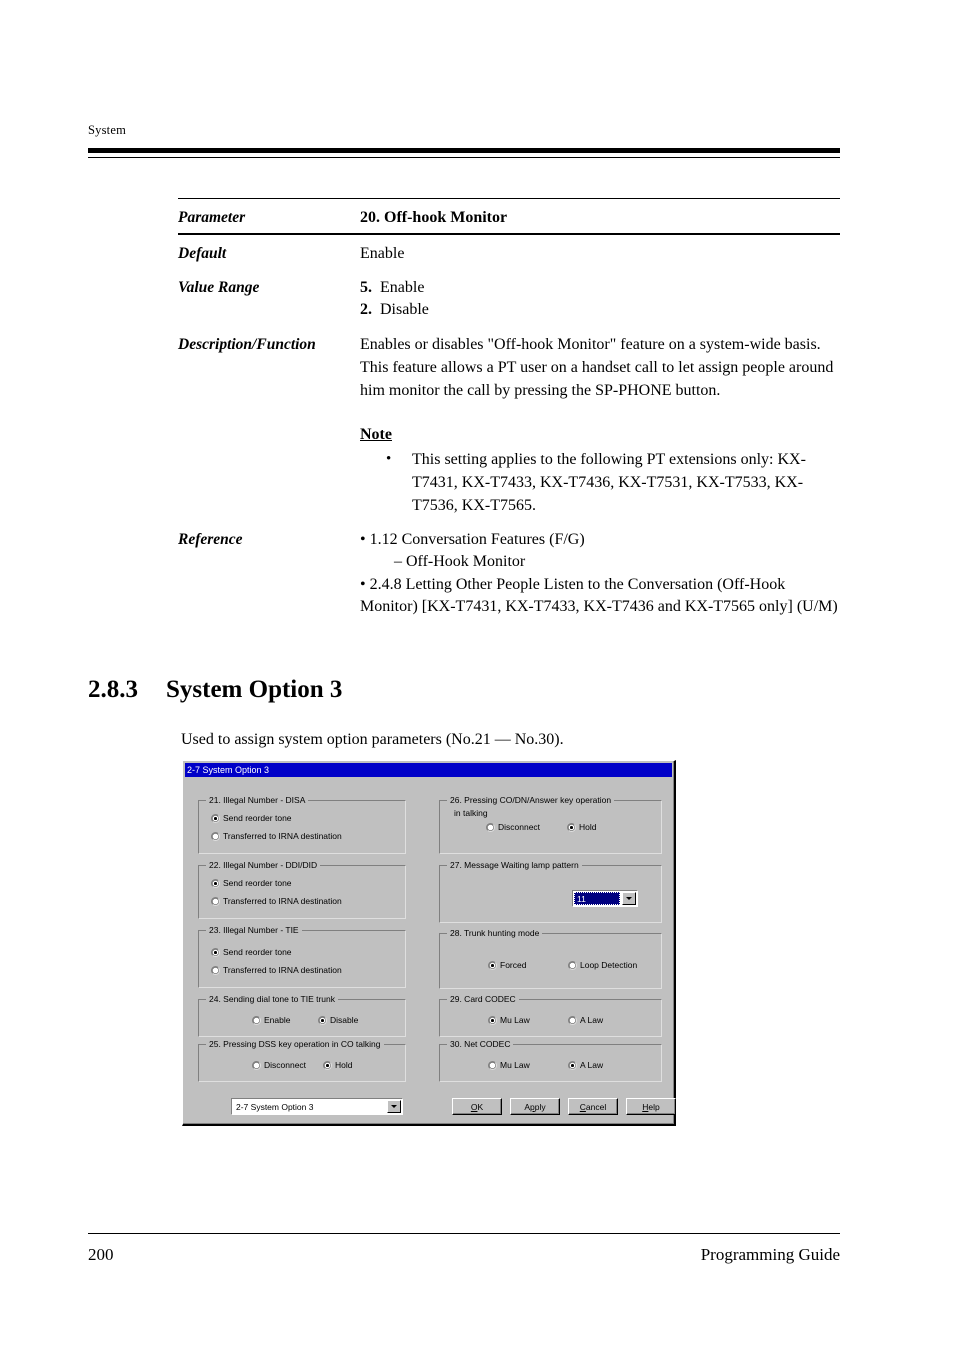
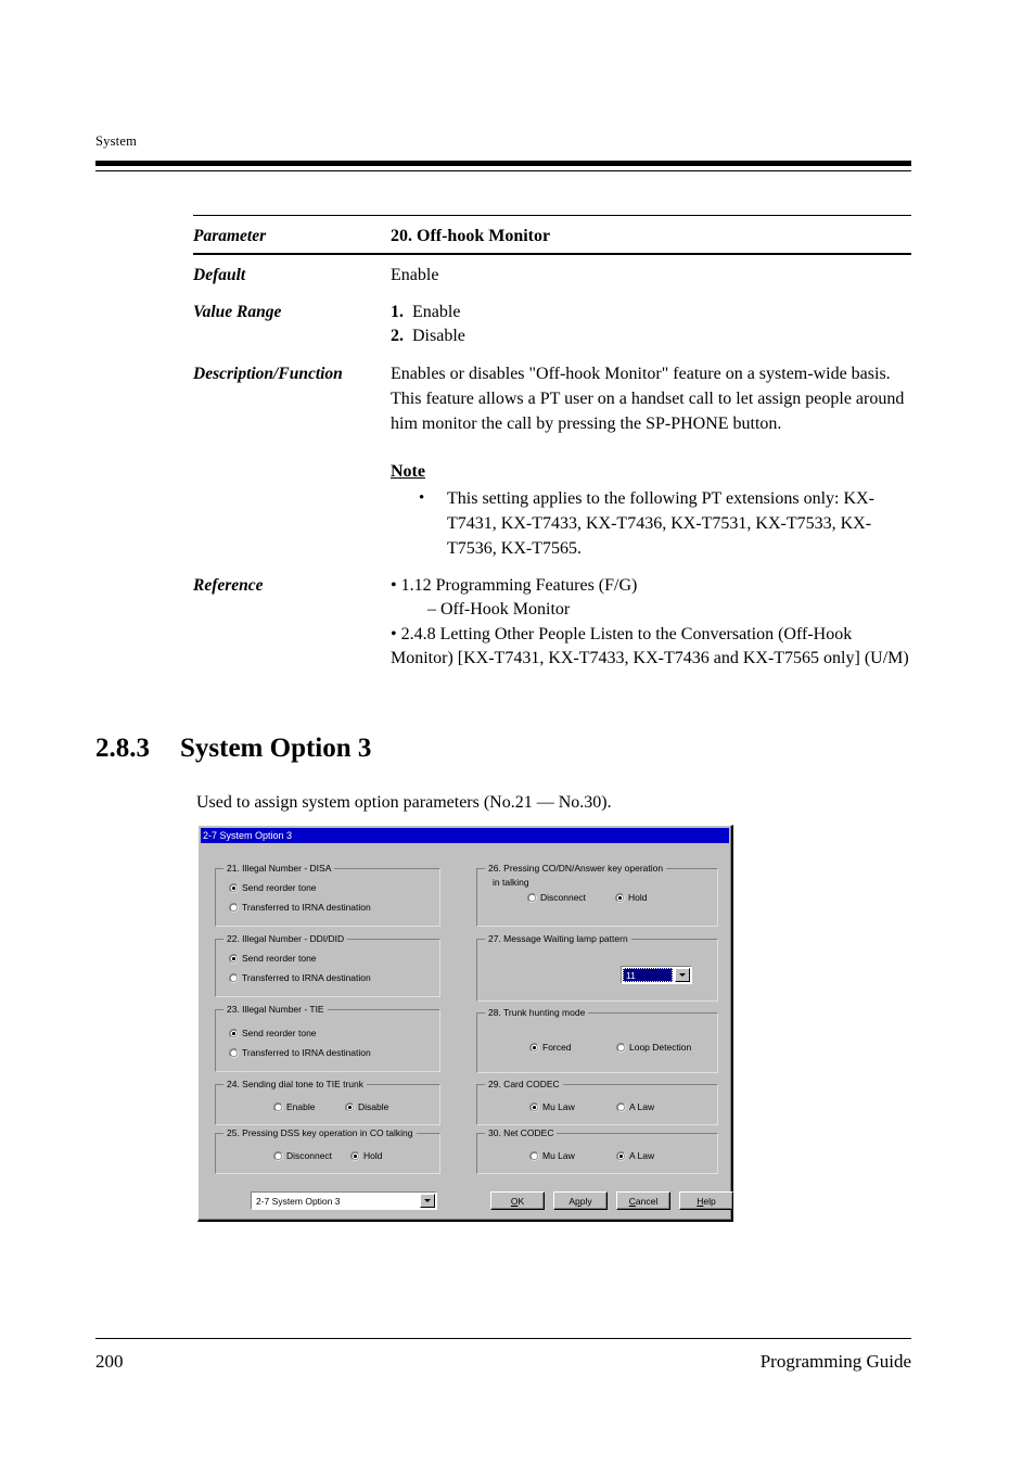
  System
  Parameter
  20. Off-hook Monitor
  Default
  Enable
  Value Range
- 5.
+ 1.
  Enable
  2.
  Disable
  Description/Function
  Enables or disables "Off-hook Monitor" feature on a system-wide basis. This feature allows a PT user on a handset call to let assign people around him monitor the call by pressing the SP-PHONE button.
  Note
  •
  This setting applies to the following PT extensions only: KX-T7431, KX-T7433, KX-T7436, KX-T7531, KX-T7533, KX-T7536, KX-T7565.
  Reference
- • 1.12 Conversation Features (F/G)
+ • 1.12 Programming Features (F/G)
  – Off-Hook Monitor
  • 2.4.8 Letting Other People Listen to the Conversation (Off-Hook Monitor) [KX-T7431, KX-T7433, KX-T7436 and KX-T7565 only] (U/M)
  2.8.3
  System Option 3
  Used to assign system option parameters (No.21 — No.30).
  2-7 System Option 3
  21. Illegal Number - DISA
  Send reorder tone
  Transferred to IRNA destination
  22. Illegal Number - DDI/DID
  Send reorder tone
  Transferred to IRNA destination
  23. Illegal Number - TIE
  Send reorder tone
  Transferred to IRNA destination
  24. Sending dial tone to TIE trunk
  Enable
  Disable
  25. Pressing DSS key operation in CO talking
  Disconnect
  Hold
  26. Pressing CO/DN/Answer key operation
  in talking
  Disconnect
  Hold
  27. Message Waiting lamp pattern
  11
  28. Trunk hunting mode
  Forced
  Loop Detection
  29. Card CODEC
  Mu Law
  A Law
  30. Net CODEC
  Mu Law
  A Law
  2-7 System Option 3
  OK
  Apply
  Cancel
  Help
  200
  Programming Guide
